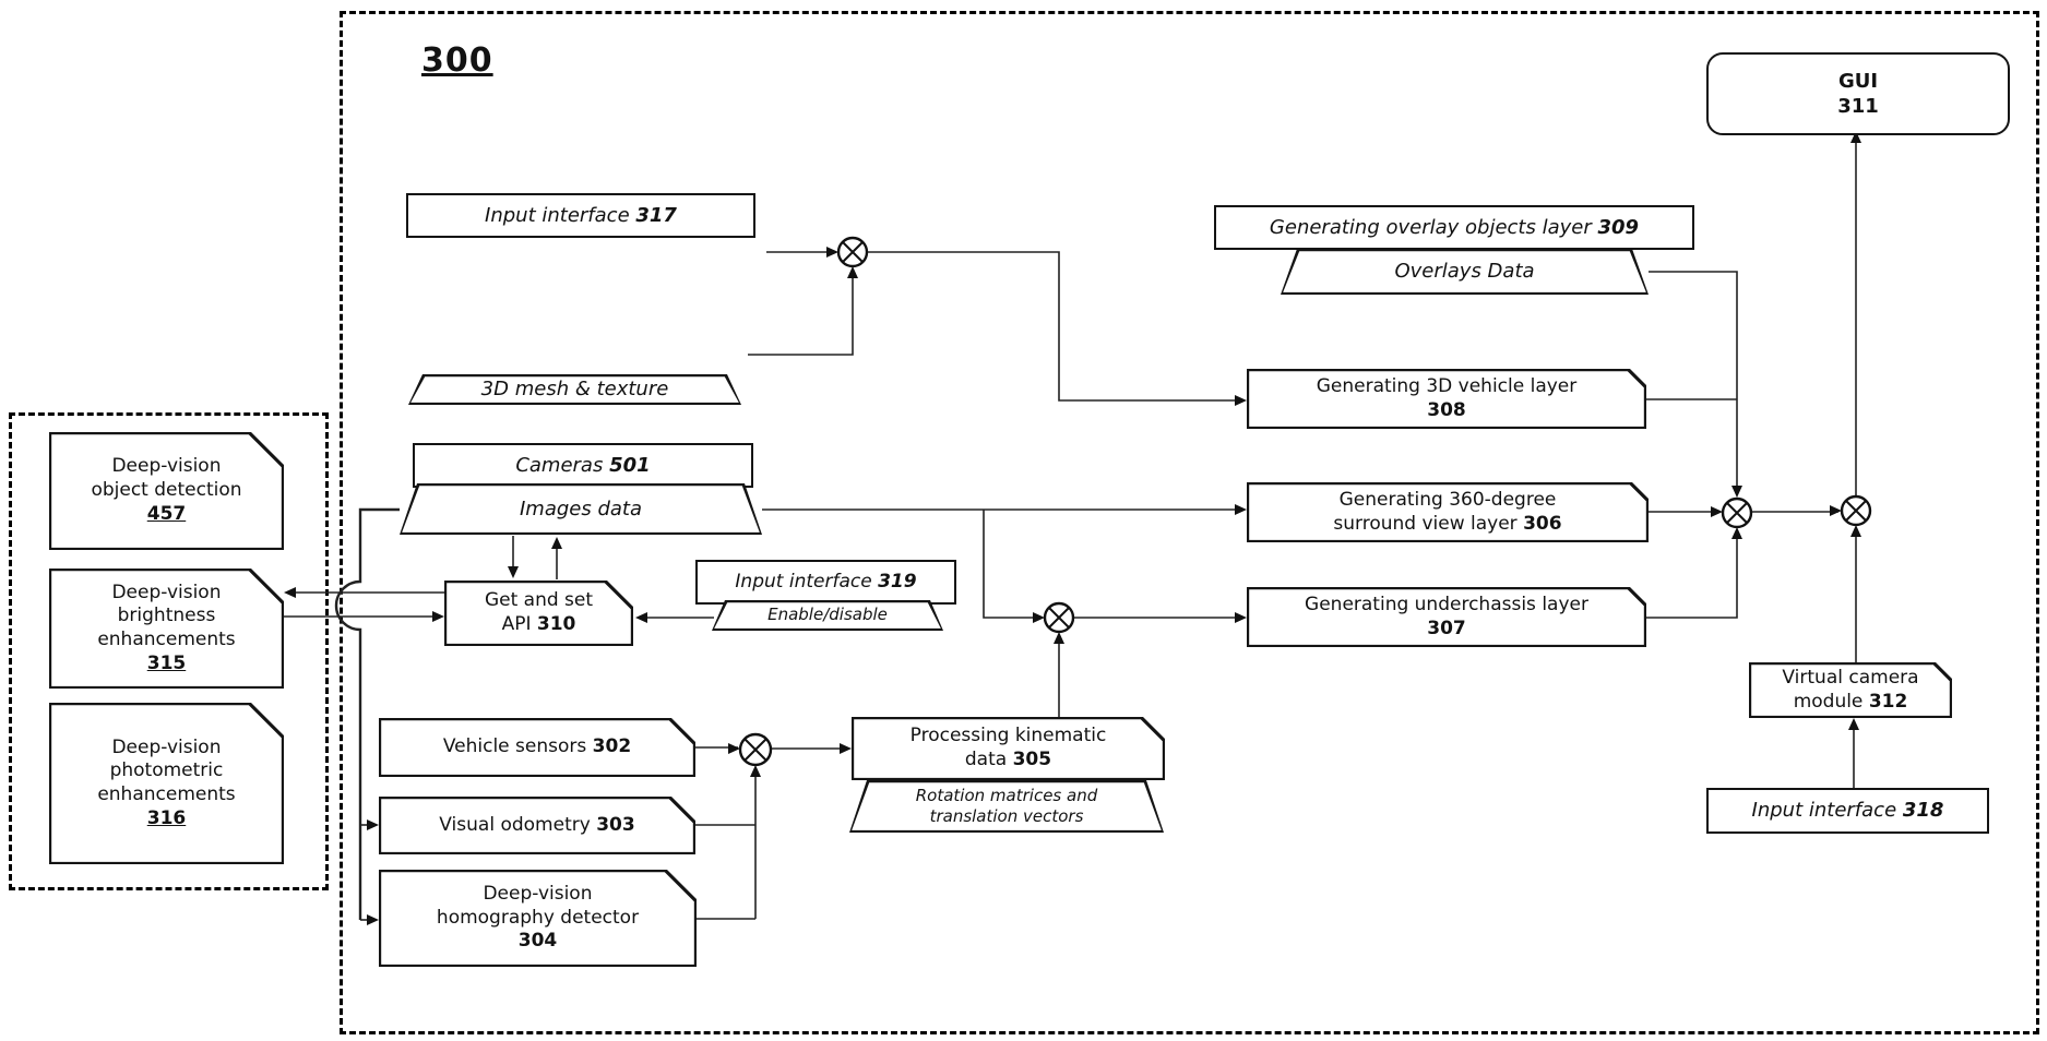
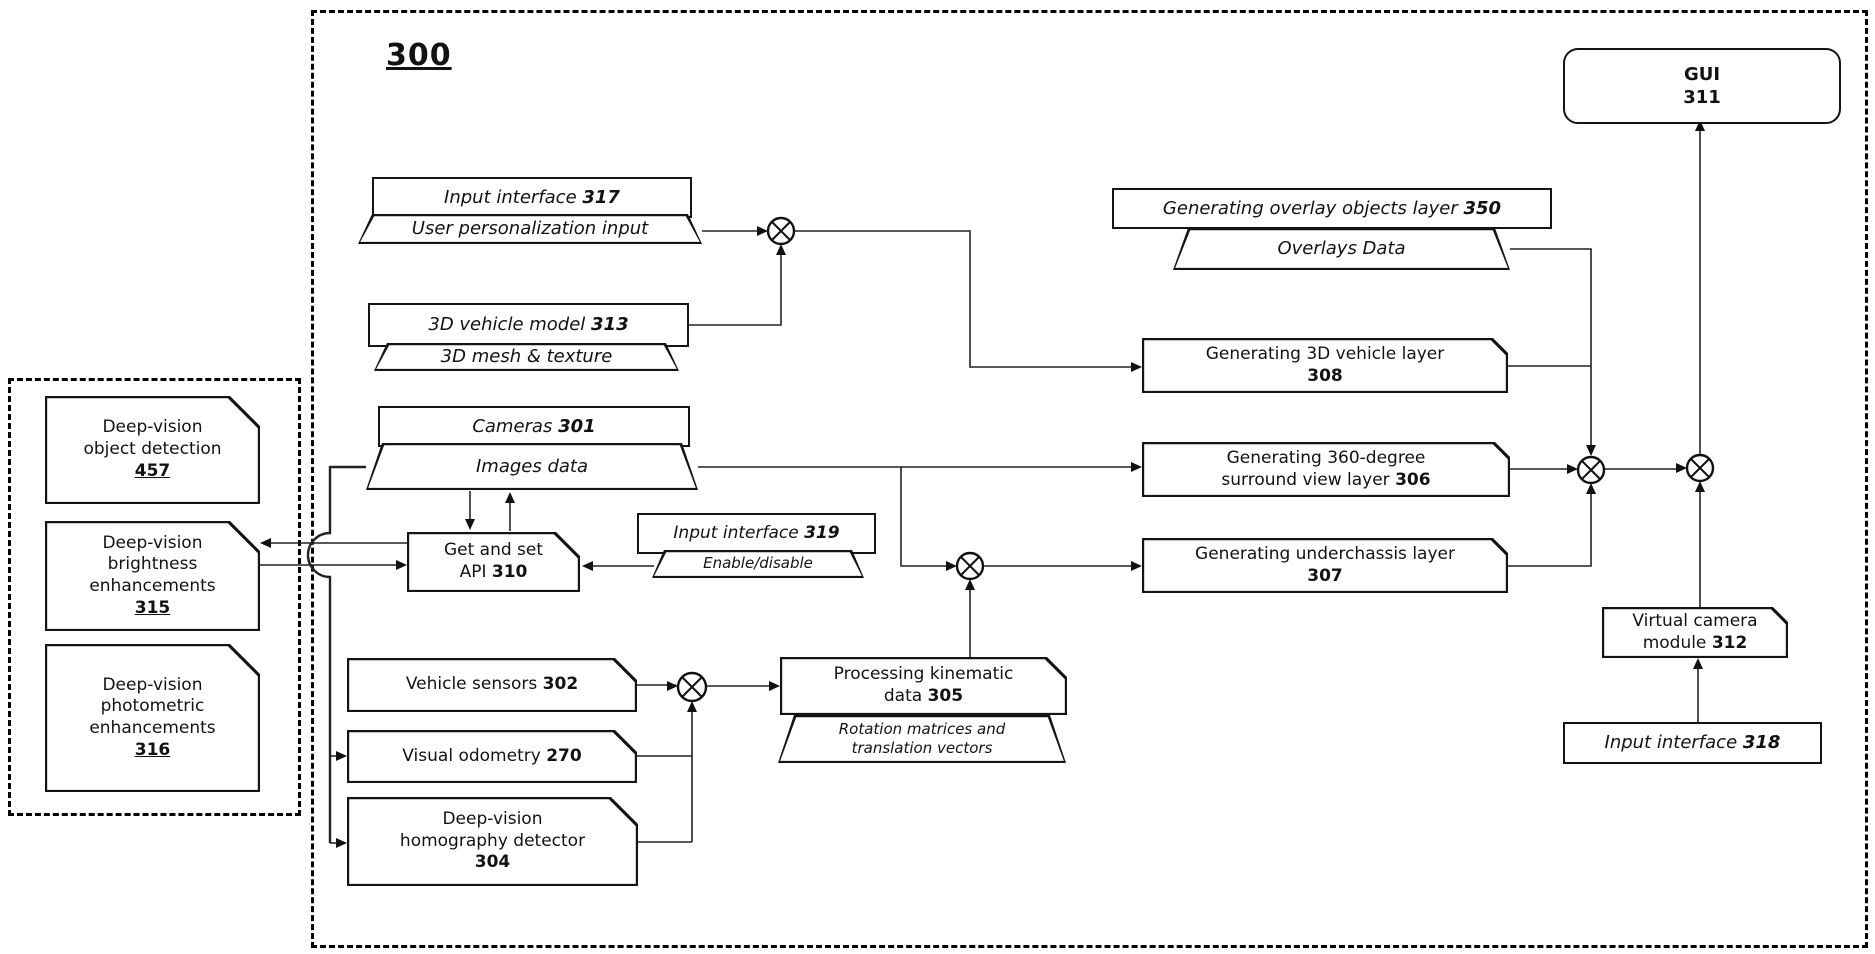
  300
  Deep-vision
  object detection
  457
  Deep-vision
  brightness
  enhancements
  315
  Deep-vision
  photometric
  enhancements
  316
  Input interface 317
+ User personalization input
+ 3D vehicle model 313
  3D mesh & texture
- Cameras 501
+ Cameras 301
  Images data
  Input interface 319
  Enable/disable
  Get and set
  API 310
  Vehicle sensors 302
- Visual odometry 303
+ Visual odometry 270
  Deep-vision
  homography detector
  304
  Processing kinematic
  data 305
  Rotation matrices and
  translation vectors
- Generating overlay objects layer 309
+ Generating overlay objects layer 350
  Overlays Data
  Generating 3D vehicle layer
  308
  Generating 360-degree
  surround view layer 306
  Generating underchassis layer
  307
  GUI
  311
  Virtual camera
  module 312
  Input interface 318
